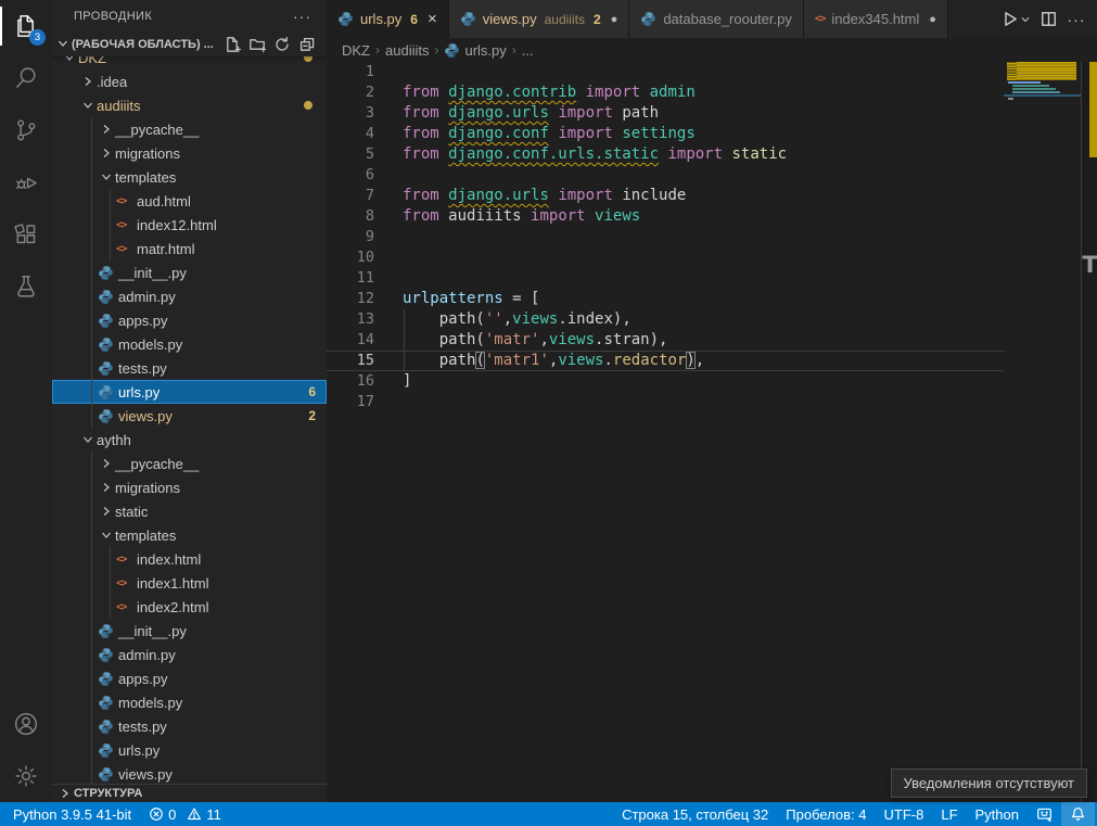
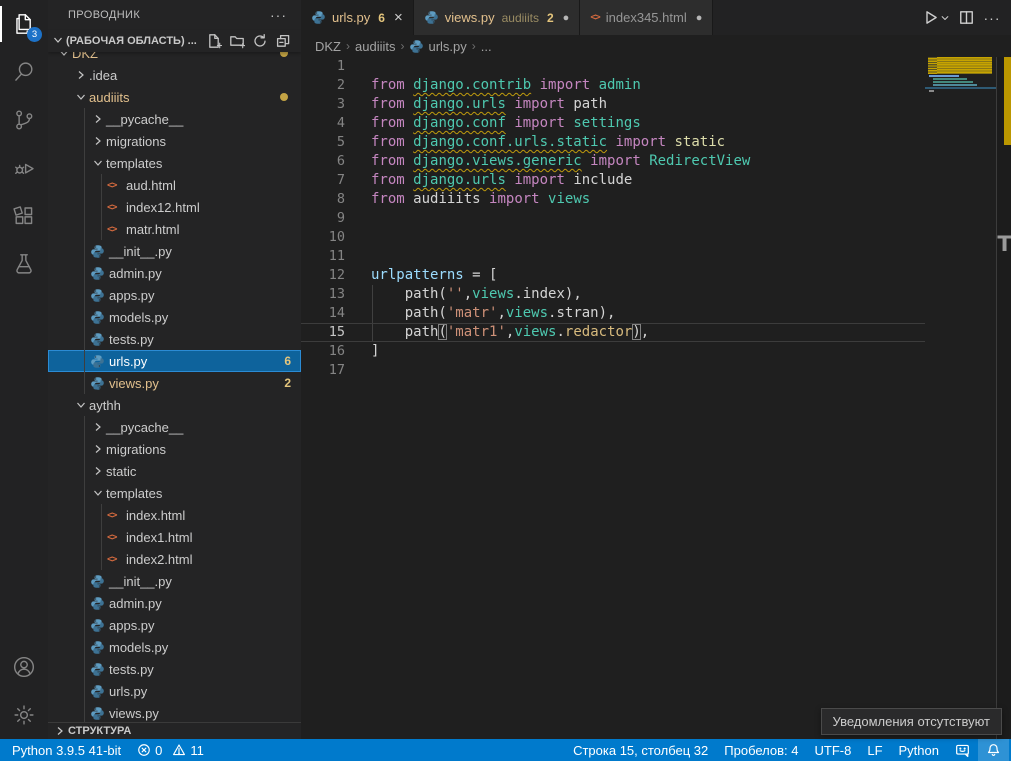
  3
  ПРОВОДНИК
  ···
  (РАБОЧАЯ ОБЛАСТЬ) ...
  DKZ
  .idea
  audiiits
  __pycache__
  migrations
  templates
  <>
  aud.html
  <>
  index12.html
  <>
  matr.html
  __init__.py
  admin.py
  apps.py
  models.py
  tests.py
  urls.py
  6
  views.py
  2
  aythh
  __pycache__
  migrations
  static
  templates
  <>
  index.html
  <>
  index1.html
  <>
  index2.html
  __init__.py
  admin.py
  apps.py
  models.py
  tests.py
  urls.py
  views.py
  СТРУКТУРА
  urls.py
  6
  ×
  views.py
  audiiits
  2
  ●
- database_roouter.py
  <>
  index345.html
  ●
  ···
  DKZ
  ›
  audiiits
  ›
  urls.py
  ›
  ...
  1
  2
  from django.contrib import admin
  3
  from django.urls import path
  4
  from django.conf import settings
  5
  from django.conf.urls.static import static
  6
+ from django.views.generic import RedirectView
  7
  from django.urls import include
  8
  from audiiits import views
  9
  10
  11
  12
  urlpatterns = [
  13
  path('',views.index),
  14
  path('matr',views.stran),
  15
  path('matr1',views.redactor),
  16
  ]
  17
  T
  Python 3.9.5 41-bit
  0
  11
  Строка 15, столбец 32
  Пробелов: 4
  UTF-8
  LF
  Python
  Уведомления отсутствуют
